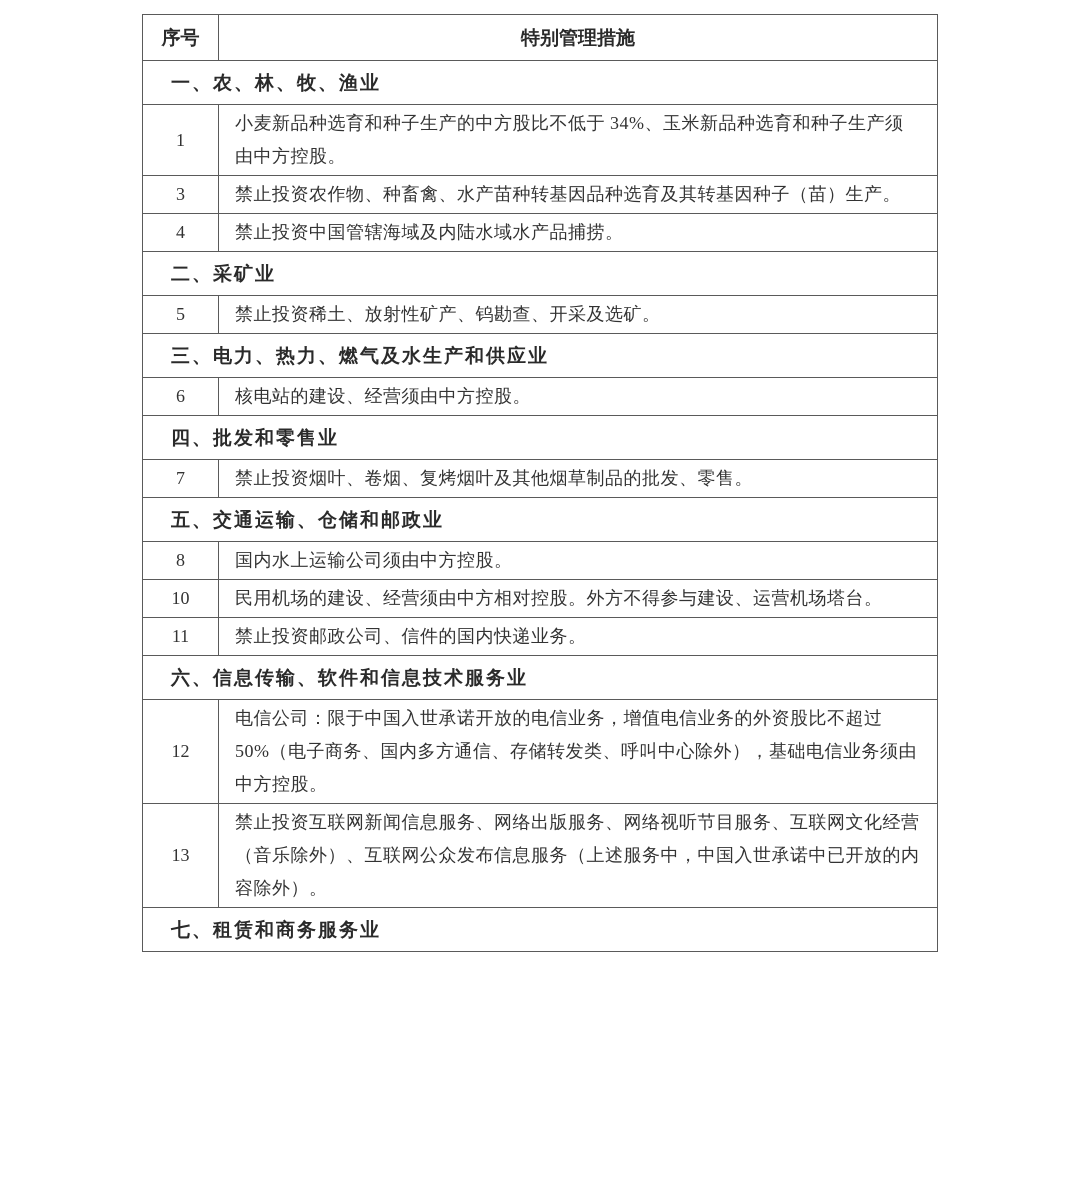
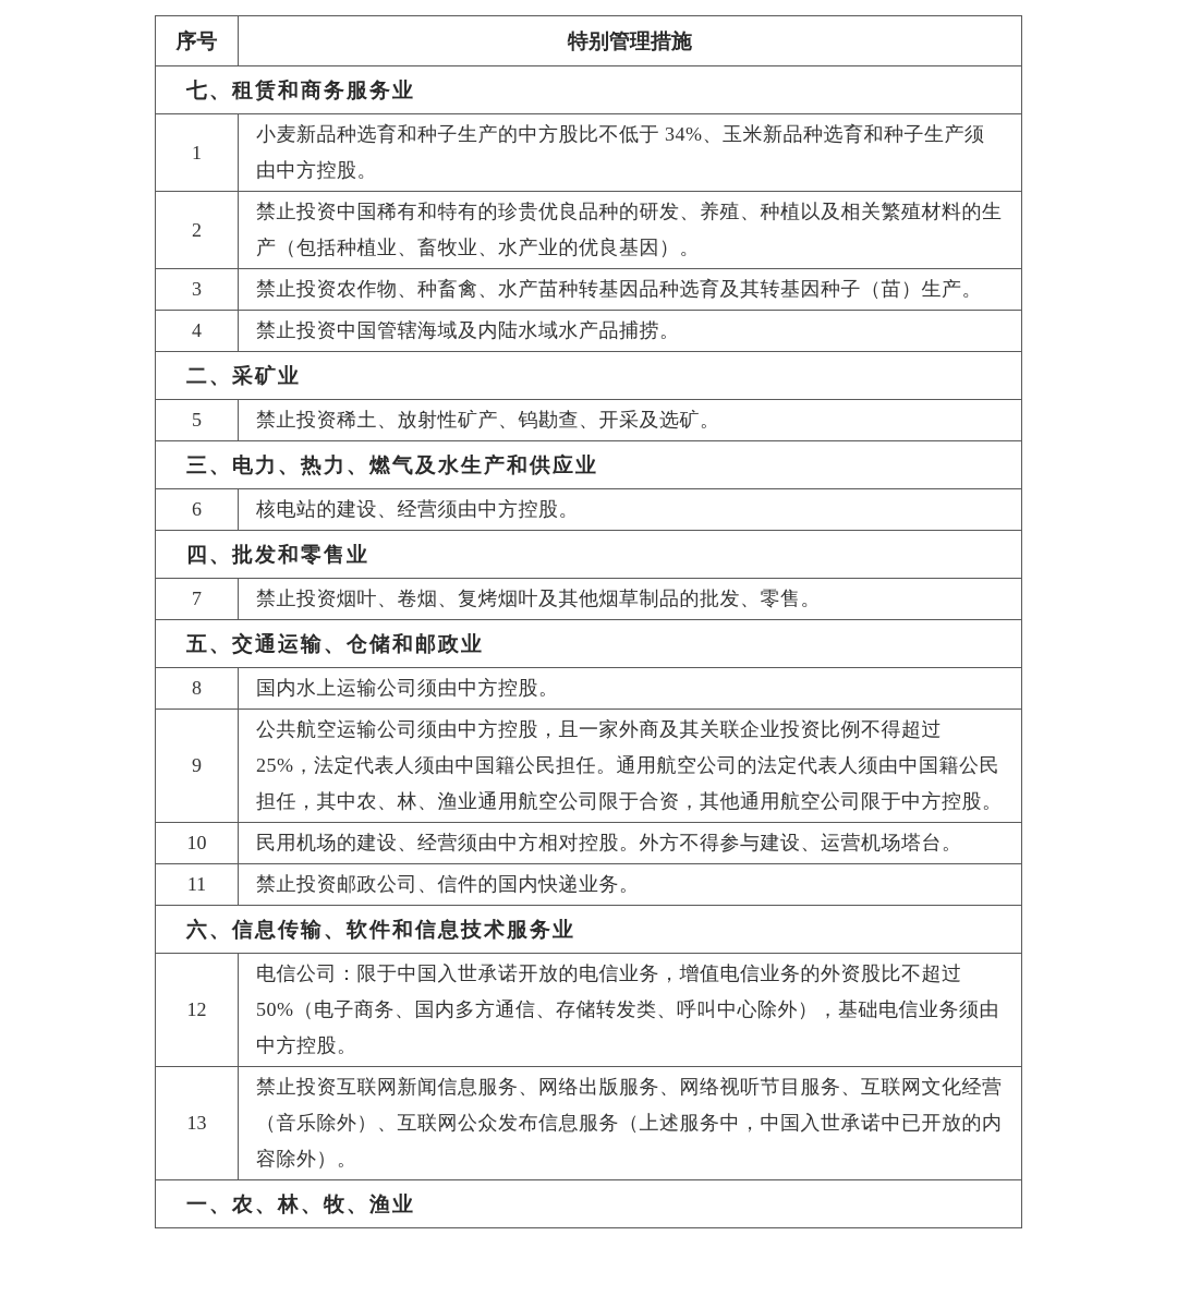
  序号	特别管理措施
- 一、农、林、牧、渔业
+ 七、租赁和商务服务业
  1	小麦新品种选育和种子生产的中方股比不低于 34%、玉米新品种选育和种子生产须由中方控股。
+ 2	禁止投资中国稀有和特有的珍贵优良品种的研发、养殖、种植以及相关繁殖材料的生产（包括种植业、畜牧业、水产业的优良基因）。
  3	禁止投资农作物、种畜禽、水产苗种转基因品种选育及其转基因种子（苗）生产。
  4	禁止投资中国管辖海域及内陆水域水产品捕捞。
  二、采矿业
  5	禁止投资稀土、放射性矿产、钨勘查、开采及选矿。
  三、电力、热力、燃气及水生产和供应业
  6	核电站的建设、经营须由中方控股。
  四、批发和零售业
  7	禁止投资烟叶、卷烟、复烤烟叶及其他烟草制品的批发、零售。
  五、交通运输、仓储和邮政业
  8	国内水上运输公司须由中方控股。
+ 9	公共航空运输公司须由中方控股，且一家外商及其关联企业投资比例不得超过 25%，法定代表人须由中国籍公民担任。通用航空公司的法定代表人须由中国籍公民担任，其中农、林、渔业通用航空公司限于合资，其他通用航空公司限于中方控股。
  10	民用机场的建设、经营须由中方相对控股。外方不得参与建设、运营机场塔台。
  11	禁止投资邮政公司、信件的国内快递业务。
  六、信息传输、软件和信息技术服务业
  12	电信公司：限于中国入世承诺开放的电信业务，增值电信业务的外资股比不超过 50%（电子商务、国内多方通信、存储转发类、呼叫中心除外），基础电信业务须由中方控股。
  13	禁止投资互联网新闻信息服务、网络出版服务、网络视听节目服务、互联网文化经营（音乐除外）、互联网公众发布信息服务（上述服务中，中国入世承诺中已开放的内容除外）。
- 七、租赁和商务服务业
+ 一、农、林、牧、渔业
